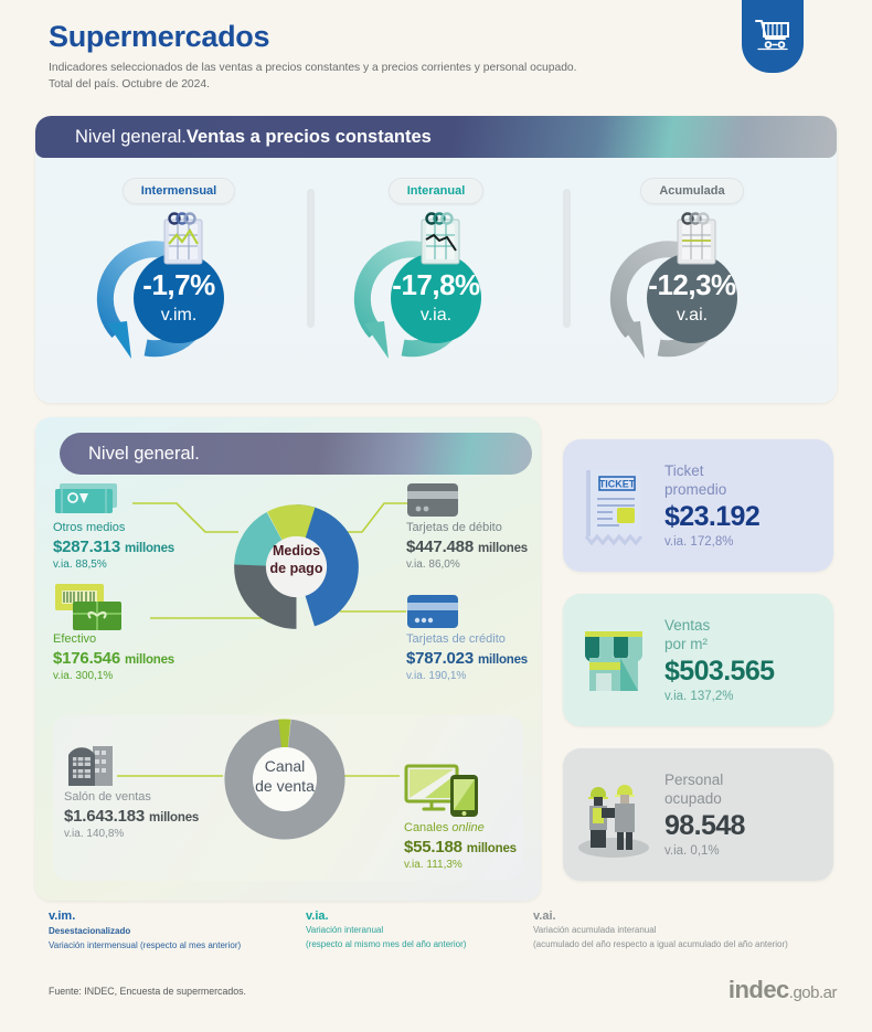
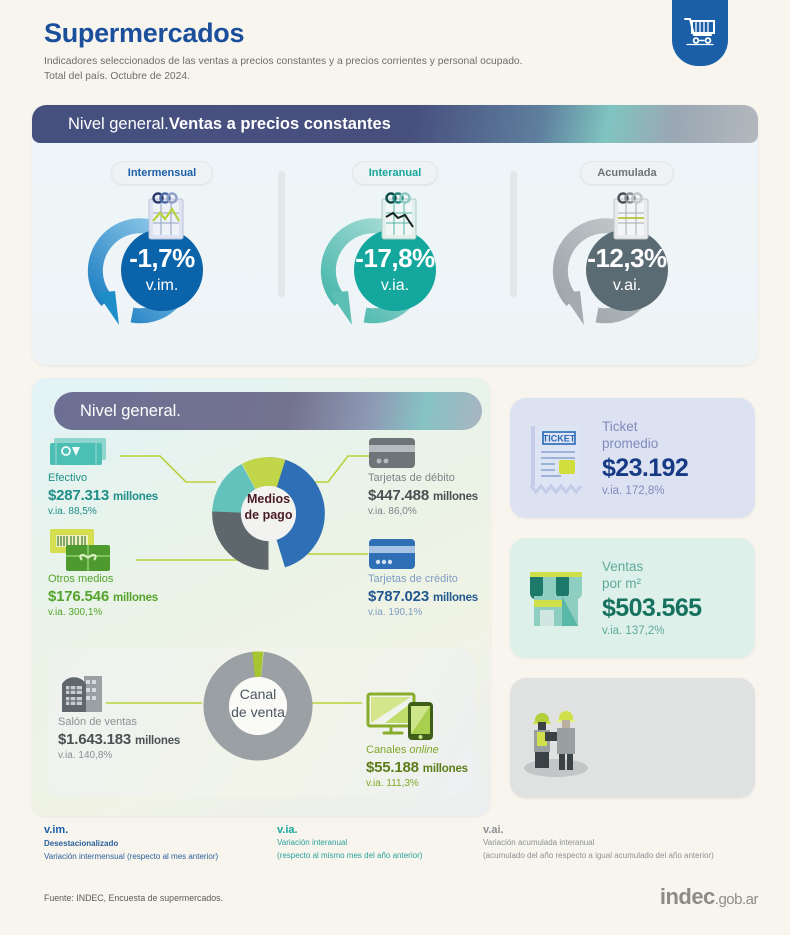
  Supermercados
  Indicadores seleccionados de las ventas a precios constantes y a precios corrientes y personal ocupado.
  Total del país. Octubre de 2024.
  Nivel general.
  Ventas a precios constantes
  Intermensual
  -1,7%
  v.im.
  Interanual
  -17,8%
  v.ia.
  Acumulada
  -12,3%
  v.ai.
  Nivel general.
  Medios
  de pago
- Otros medios
+ Efectivo
  $287.313 millones
  v.ia. 88,5%
- Efectivo
+ Otros medios
  $176.546 millones
  v.ia. 300,1%
  Tarjetas de débito
  $447.488 millones
  v.ia. 86,0%
  Tarjetas de crédito
  $787.023 millones
  v.ia. 190,1%
  Canal
  de venta
  Salón de ventas
  $1.643.183 millones
  v.ia. 140,8%
  Canales online
  $55.188 millones
  v.ia. 111,3%
  TICKET
  Ticket
  promedio
  $23.192
  v.ia. 172,8%
  Ventas
  por m²
  $503.565
  v.ia. 137,2%
- Personal
- ocupado
- 98.548
- v.ia. 0,1%
  v.im.
  Desestacionalizado
  Variación intermensual (respecto al mes anterior)
  v.ia.
  Variación interanual
  (respecto al mismo mes del año anterior)
  v.ai.
  Variación acumulada interanual
  (acumulado del año respecto a igual acumulado del año anterior)
  Fuente: INDEC, Encuesta de supermercados.
  indec.gob.ar
